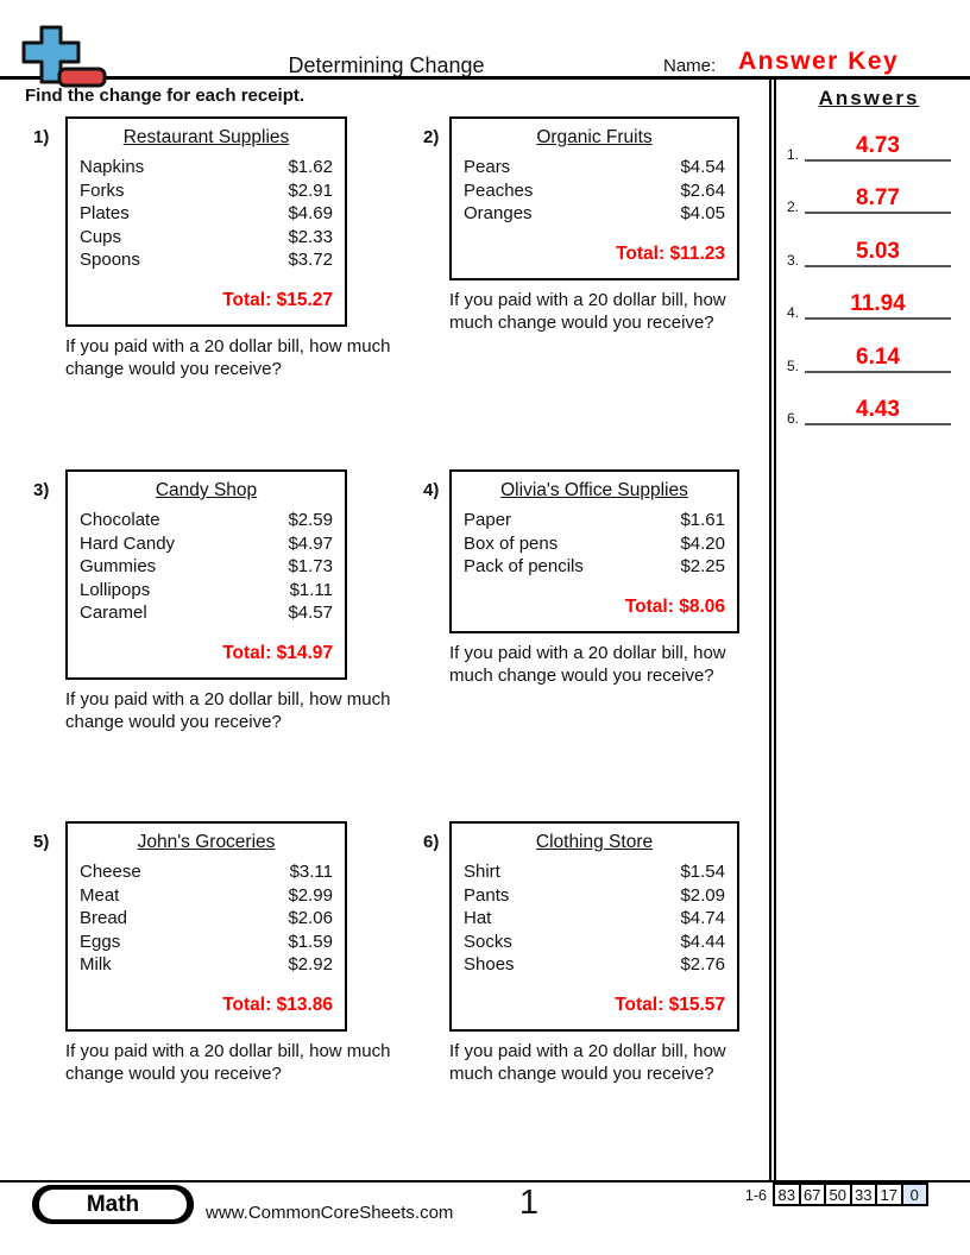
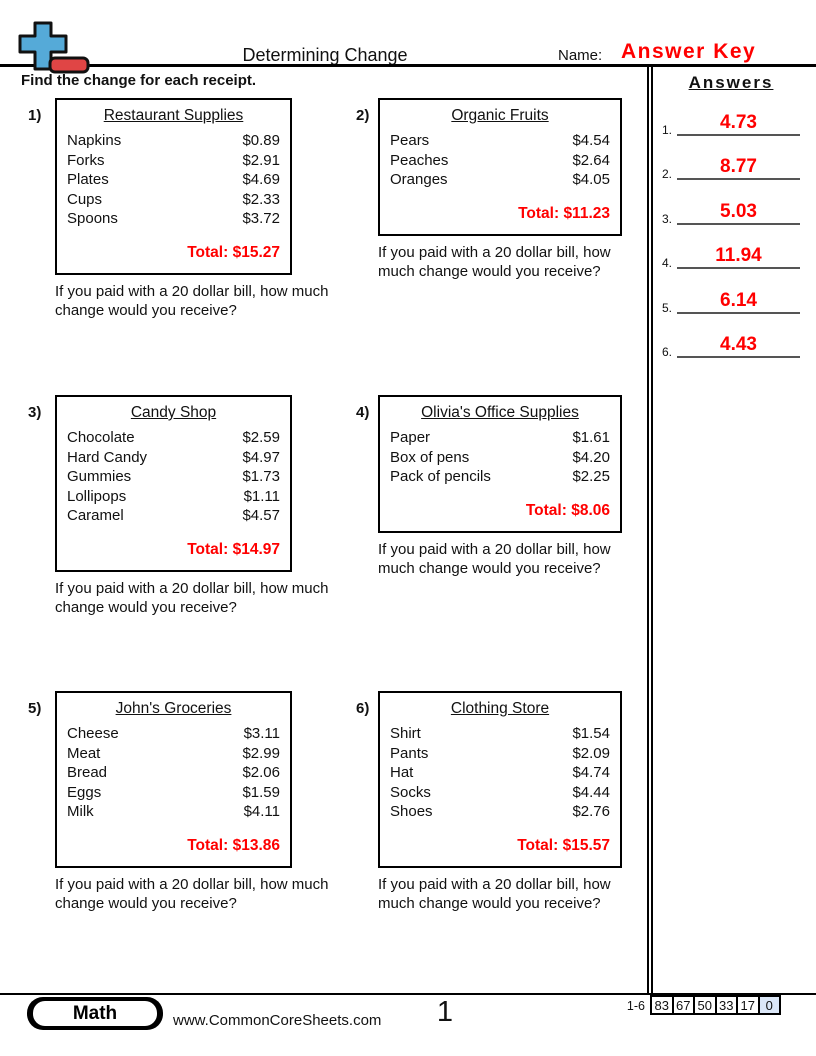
  Determining Change
  Name:
  Answer Key
  Find the change for each receipt.
  1)
  Restaurant Supplies
  Napkins
- $1.62
+ $0.89
  Forks
  $2.91
  Plates
  $4.69
  Cups
  $2.33
  Spoons
  $3.72
  Total: $15.27
  If you paid with a 20 dollar bill, how much change would you receive?
  2)
  Organic Fruits
  Pears
  $4.54
  Peaches
  $2.64
  Oranges
  $4.05
  Total: $11.23
  If you paid with a 20 dollar bill, how much change would you receive?
  3)
  Candy Shop
  Chocolate
  $2.59
  Hard Candy
  $4.97
  Gummies
  $1.73
  Lollipops
  $1.11
  Caramel
  $4.57
  Total: $14.97
  If you paid with a 20 dollar bill, how much change would you receive?
  4)
  Olivia's Office Supplies
  Paper
  $1.61
  Box of pens
  $4.20
  Pack of pencils
  $2.25
  Total: $8.06
  If you paid with a 20 dollar bill, how much change would you receive?
  5)
  John's Groceries
  Cheese
  $3.11
  Meat
  $2.99
  Bread
  $2.06
  Eggs
  $1.59
  Milk
- $2.92
+ $4.11
  Total: $13.86
  If you paid with a 20 dollar bill, how much change would you receive?
  6)
  Clothing Store
  Shirt
  $1.54
  Pants
  $2.09
  Hat
  $4.74
  Socks
  $4.44
  Shoes
  $2.76
  Total: $15.57
  If you paid with a 20 dollar bill, how much change would you receive?
  Answers
  1.
  4.73
  2.
  8.77
  3.
  5.03
  4.
  11.94
  5.
  6.14
  6.
  4.43
  Math
  www.CommonCoreSheets.com
  1
  1-6
  83
  67
  50
  33
  17
  0
